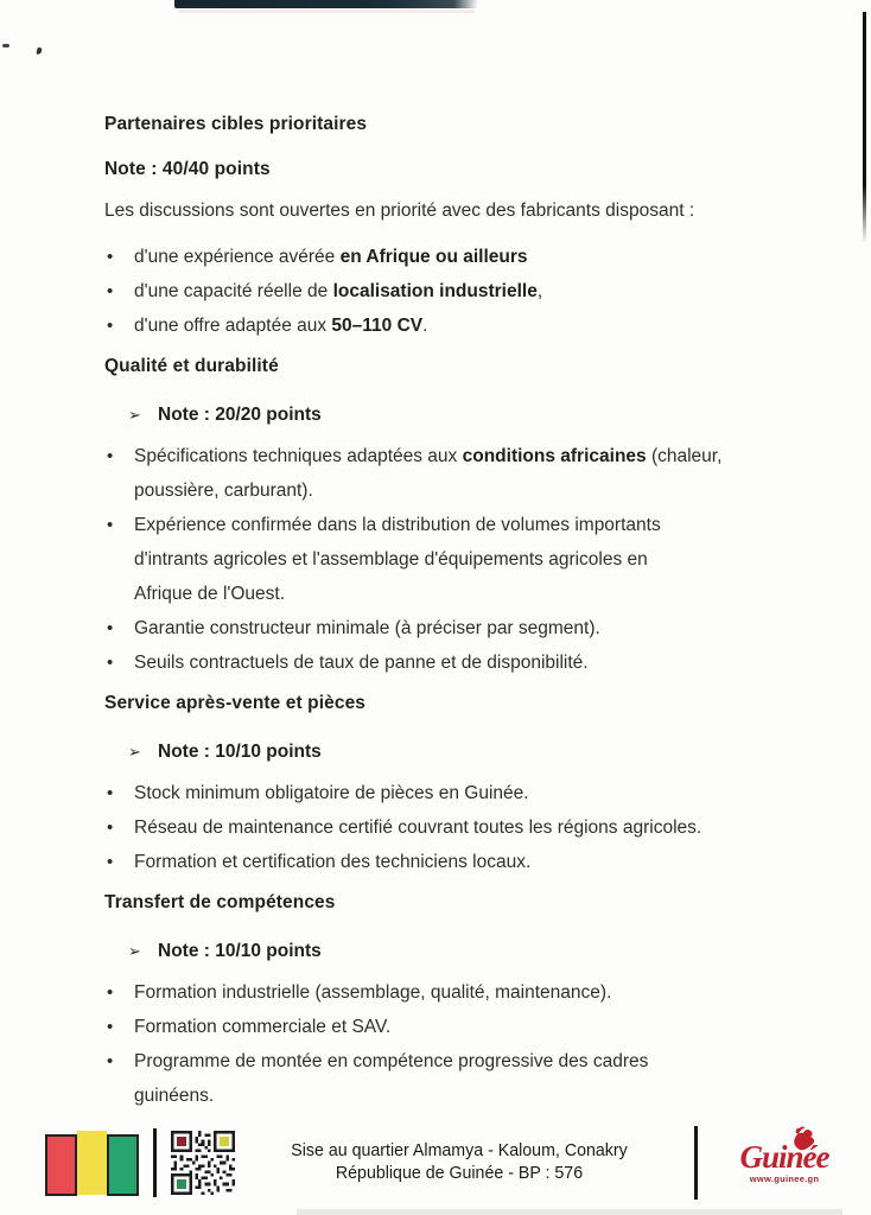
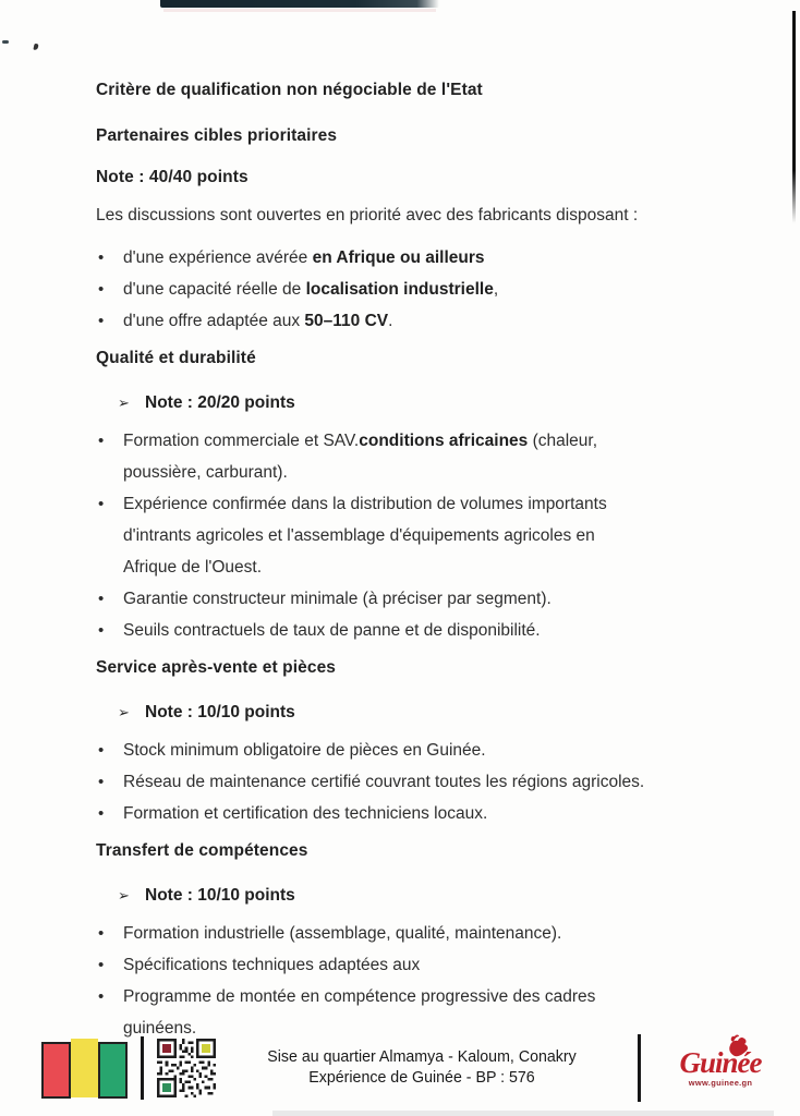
+ Critère de qualification non négociable de l'Etat
  Partenaires cibles prioritaires
  Note : 40/40 points
  Les discussions sont ouvertes en priorité avec des fabricants disposant :
  •
  d'une expérience avérée en Afrique ou ailleurs
  •
  d'une capacité réelle de localisation industrielle,
  •
  d'une offre adaptée aux 50–110 CV.
  Qualité et durabilité
  ➢
  Note : 20/20 points
  •
- Spécifications techniques adaptées aux conditions africaines (chaleur,
+ Formation commerciale et SAV.conditions africaines (chaleur,
  poussière, carburant).
  •
  Expérience confirmée dans la distribution de volumes importants
  d'intrants agricoles et l'assemblage d'équipements agricoles en
  Afrique de l'Ouest.
  •
  Garantie constructeur minimale (à préciser par segment).
  •
  Seuils contractuels de taux de panne et de disponibilité.
  Service après-vente et pièces
  ➢
  Note : 10/10 points
  •
  Stock minimum obligatoire de pièces en Guinée.
  •
  Réseau de maintenance certifié couvrant toutes les régions agricoles.
  •
  Formation et certification des techniciens locaux.
  Transfert de compétences
  ➢
  Note : 10/10 points
  •
  Formation industrielle (assemblage, qualité, maintenance).
  •
- Formation commerciale et SAV.
+ Spécifications techniques adaptées aux
  •
  Programme de montée en compétence progressive des cadres
  guinéens.
  Sise au quartier Almamya - Kaloum, Conakry
- République de Guinée - BP : 576
+ Expérience de Guinée - BP : 576
  Guinée
  www.guinee.gn
